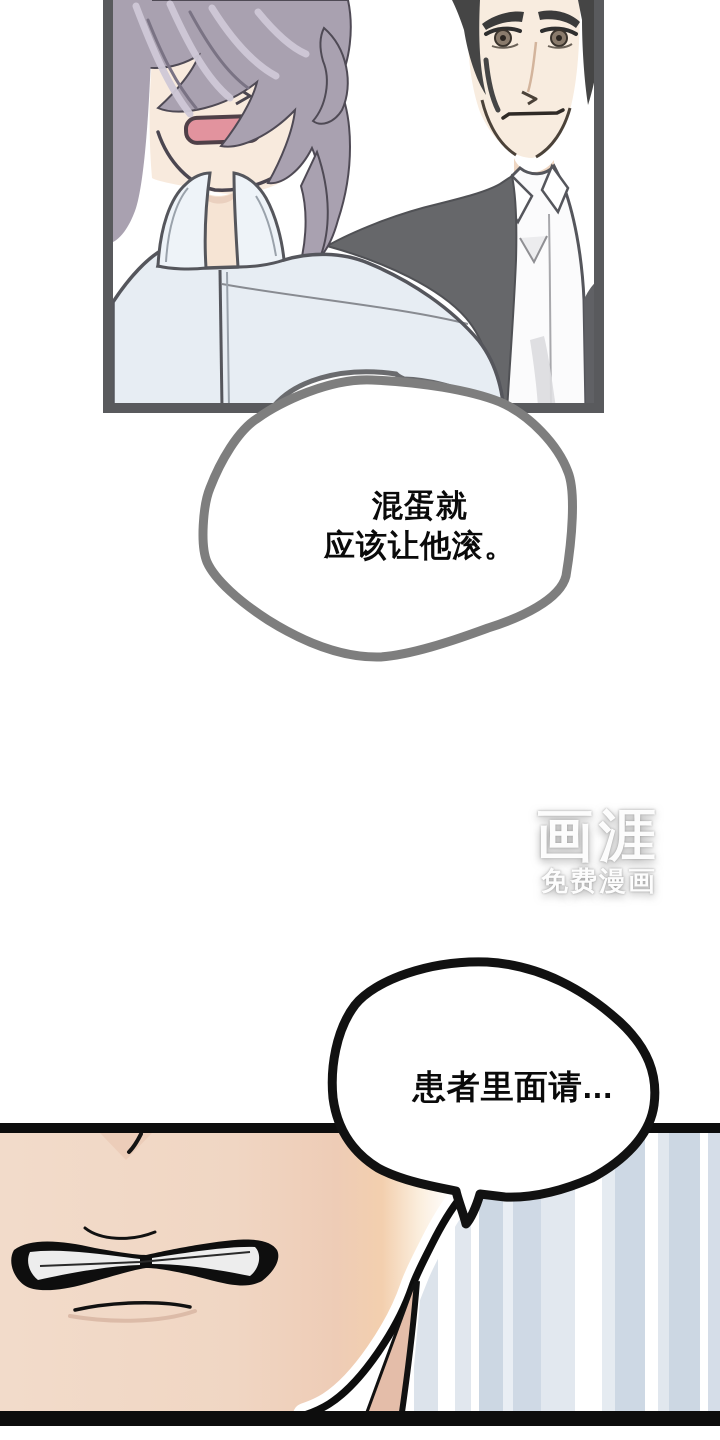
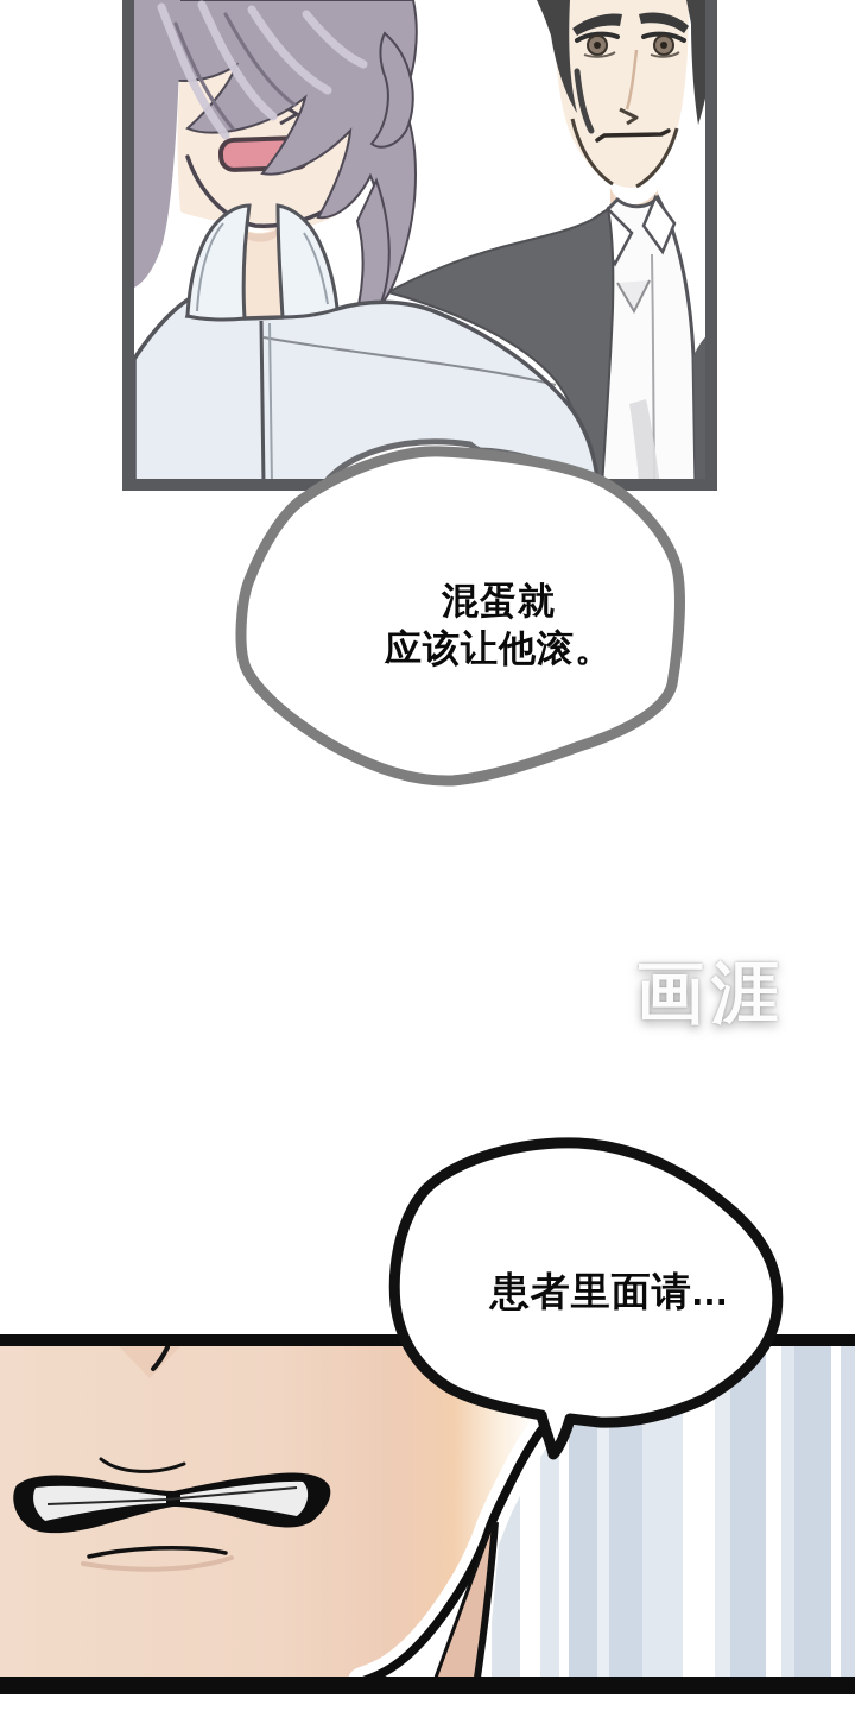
  混蛋就
  应该让他滚。
  患者里面请...
  画涯
- 免费漫画
